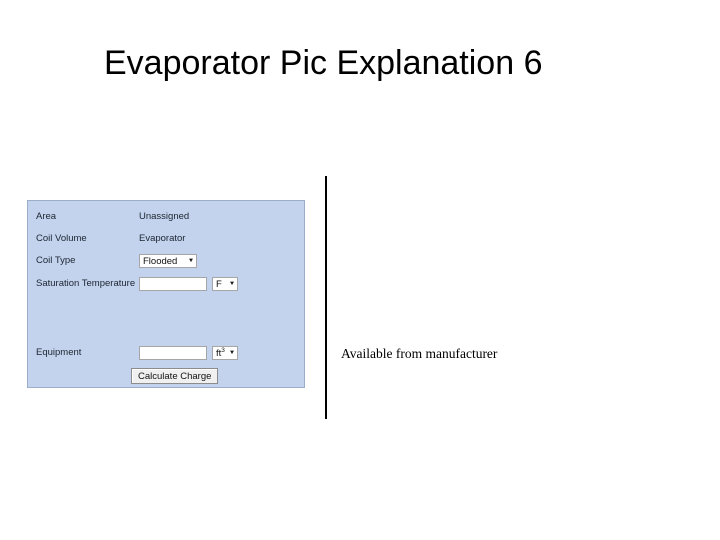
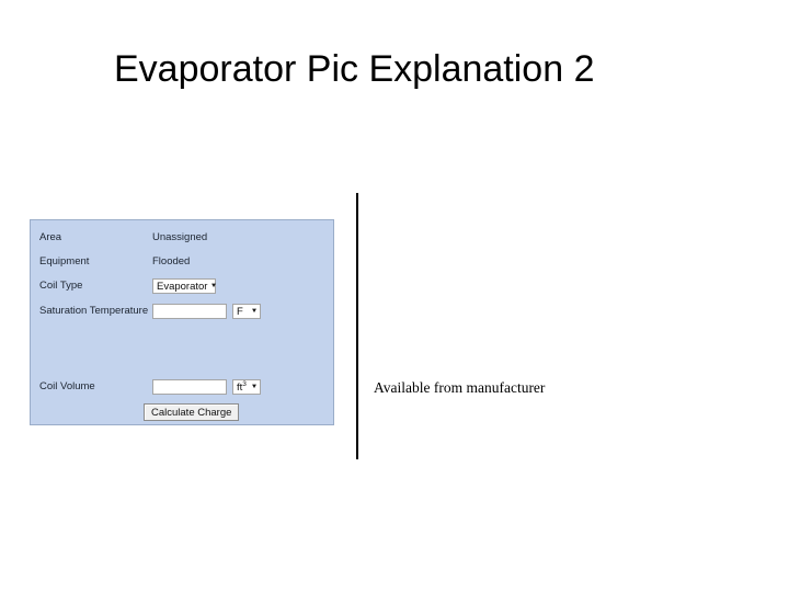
- Evaporator Pic Explanation 6
+ Evaporator Pic Explanation 2
  Area
  Unassigned
- Coil Volume
+ Equipment
- Evaporator
+ Flooded
  Coil Type
- Flooded
+ Evaporator
  Saturation Temperature
  F
- Equipment
+ Coil Volume
  Calculate Charge
  Available from manufacturer
